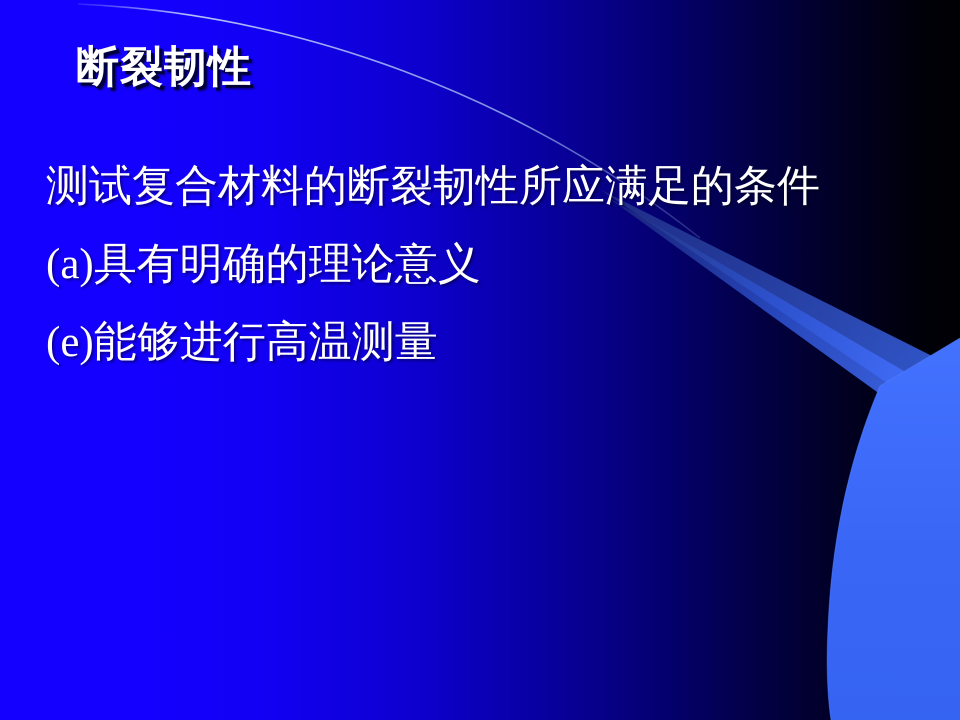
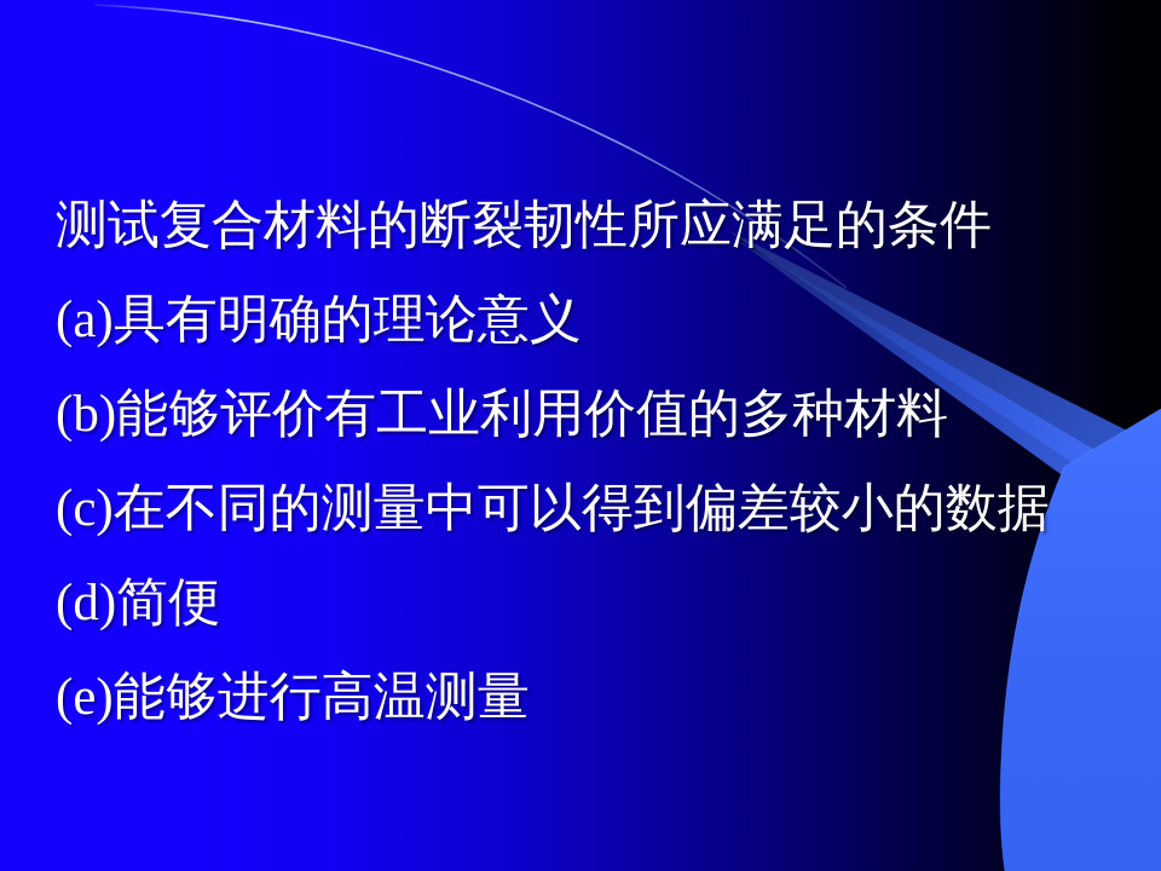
- 断裂韧性
  测试复合材料的断裂韧性所应满足的条件
  (a)具有明确的理论意义
+ (b)能够评价有工业利用价值的多种材料
+ (c)在不同的测量中可以得到偏差较小的数据
+ (d)简便
  (e)能够进行高温测量
